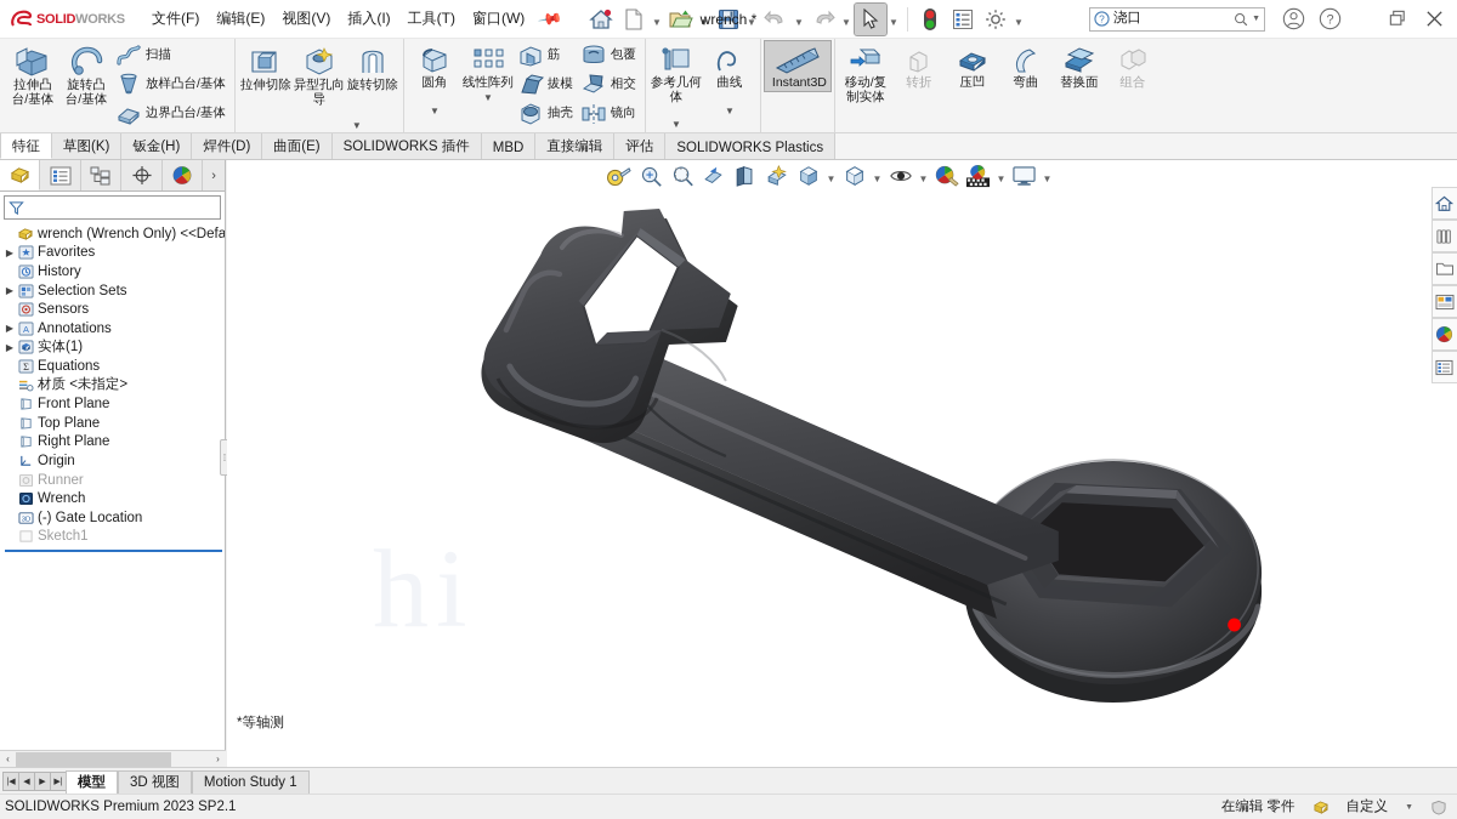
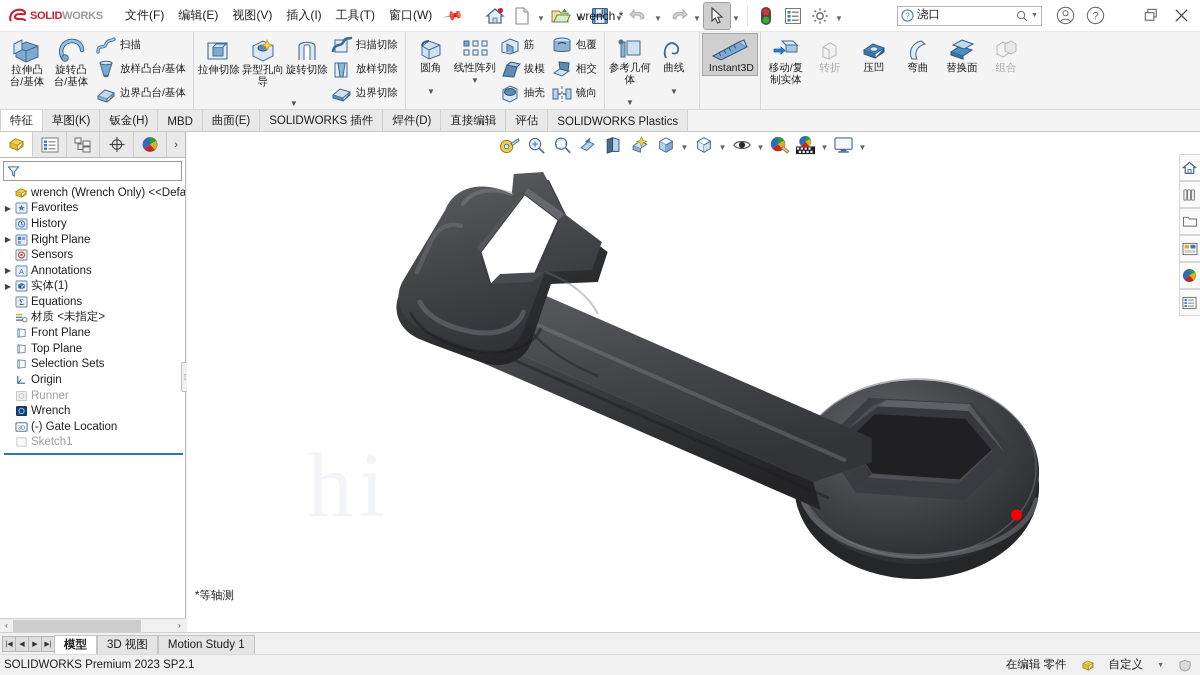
  SOLID
  WORKS
  文件(F)
  编辑(E)
  视图(V)
  插入(I)
  工具(T)
  窗口(W)
  ▼
  ▼
  ▼
  ▼
  ▼
  ▼
  ▼
  wrench *
  ?
  浇口
  ?
  拉伸凸台/基体
  旋转凸台/基体
  扫描
  放样凸台/基体
  边界凸台/基体
  拉伸切除
  异型孔向导
  旋转切除
+ 扫描切除
+ 放样切除
+ 边界切除
  ▼
  圆角
  ▼
  线性阵列
  ▼
  筋
  拔模
  抽壳
  包覆
  相交
  镜向
  参考几何体
  ▼
  曲线
  ▼
  Instant3D
  移动/复制实体
  转折
  压凹
  弯曲
  替换面
  组合
  特征
  草图(K)
  钣金(H)
- 焊件(D)
+ MBD
  曲面(E)
  SOLIDWORKS 插件
- MBD
+ 焊件(D)
  直接编辑
  评估
  SOLIDWORKS Plastics
  ›
  wrench (Wrench Only) <<Defa
  ▶
  Favorites
  History
  ▶
- Selection Sets
+ Right Plane
  Sensors
  ▶
  A
  Annotations
  ▶
  实体(1)
  Σ
  Equations
  材质 <未指定>
  Front Plane
  Top Plane
- Right Plane
+ Selection Sets
  Origin
  Runner
  Wrench
  (-) Gate Location
  Sketch1
  ⁞
  ‹
  ›
  ▼
  ▼
  ▼
  ▼
  ▼
  *等轴测
  模型
  3D 视图
  Motion Study 1
  SOLIDWORKS Premium 2023 SP2.1
  在编辑 零件
  自定义
